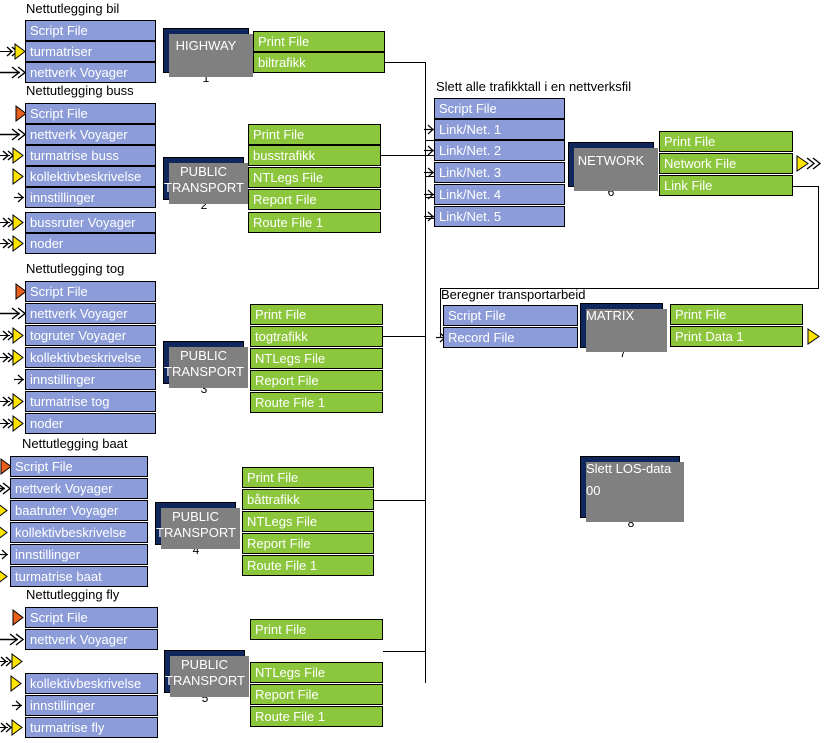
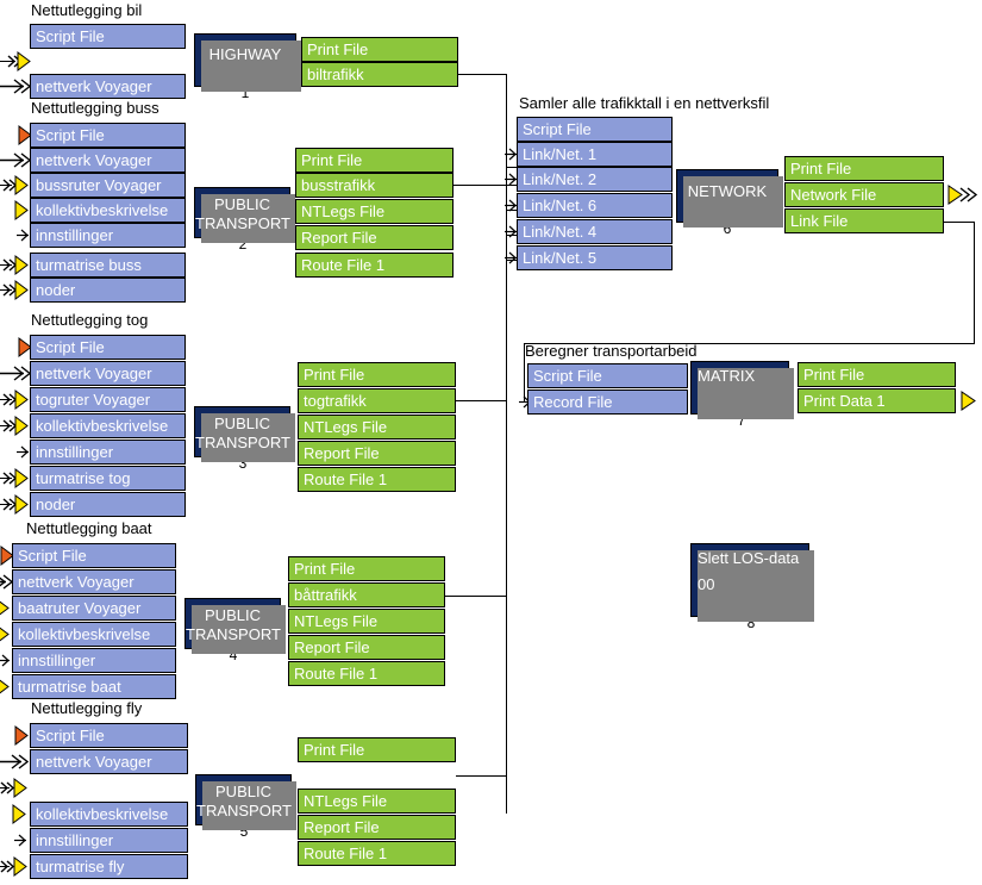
  Nettutlegging bil
  Script File
- turmatriser
  nettverk Voyager
  HIGHWAY
  1
  Print File
  biltrafikk
  Nettutlegging buss
  Script File
  nettverk Voyager
- turmatrise buss
+ bussruter Voyager
  kollektivbeskrivelse
  innstillinger
- bussruter Voyager
+ turmatrise buss
  noder
  PUBLIC TRANSPORT
  2
  Print File
  busstrafikk
  NTLegs File
  Report File
  Route File 1
  Nettutlegging tog
  Script File
  nettverk Voyager
  togruter Voyager
  kollektivbeskrivelse
  innstillinger
  turmatrise tog
  noder
  PUBLIC TRANSPORT
  3
  Print File
  togtrafikk
  NTLegs File
  Report File
  Route File 1
  Nettutlegging baat
  Script File
  nettverk Voyager
  baatruter Voyager
  kollektivbeskrivelse
  innstillinger
  turmatrise baat
  PUBLIC TRANSPORT
  4
  Print File
  båttrafikk
  NTLegs File
  Report File
  Route File 1
  Nettutlegging fly
  Script File
  nettverk Voyager
  kollektivbeskrivelse
  innstillinger
  turmatrise fly
  PUBLIC TRANSPORT
  5
  Print File
  NTLegs File
  Report File
  Route File 1
- Slett alle trafikktall i en nettverksfil
+ Samler alle trafikktall i en nettverksfil
  Script File
  Link/Net. 1
  Link/Net. 2
- Link/Net. 3
+ Link/Net. 6
  Link/Net. 4
  Link/Net. 5
  NETWORK
  6
  Print File
  Network File
  Link File
  Beregner transportarbeid
  Script File
  Record File
  MATRIX
  7
  Print File
  Print Data 1
  Slett LOS-data
  00
  8
